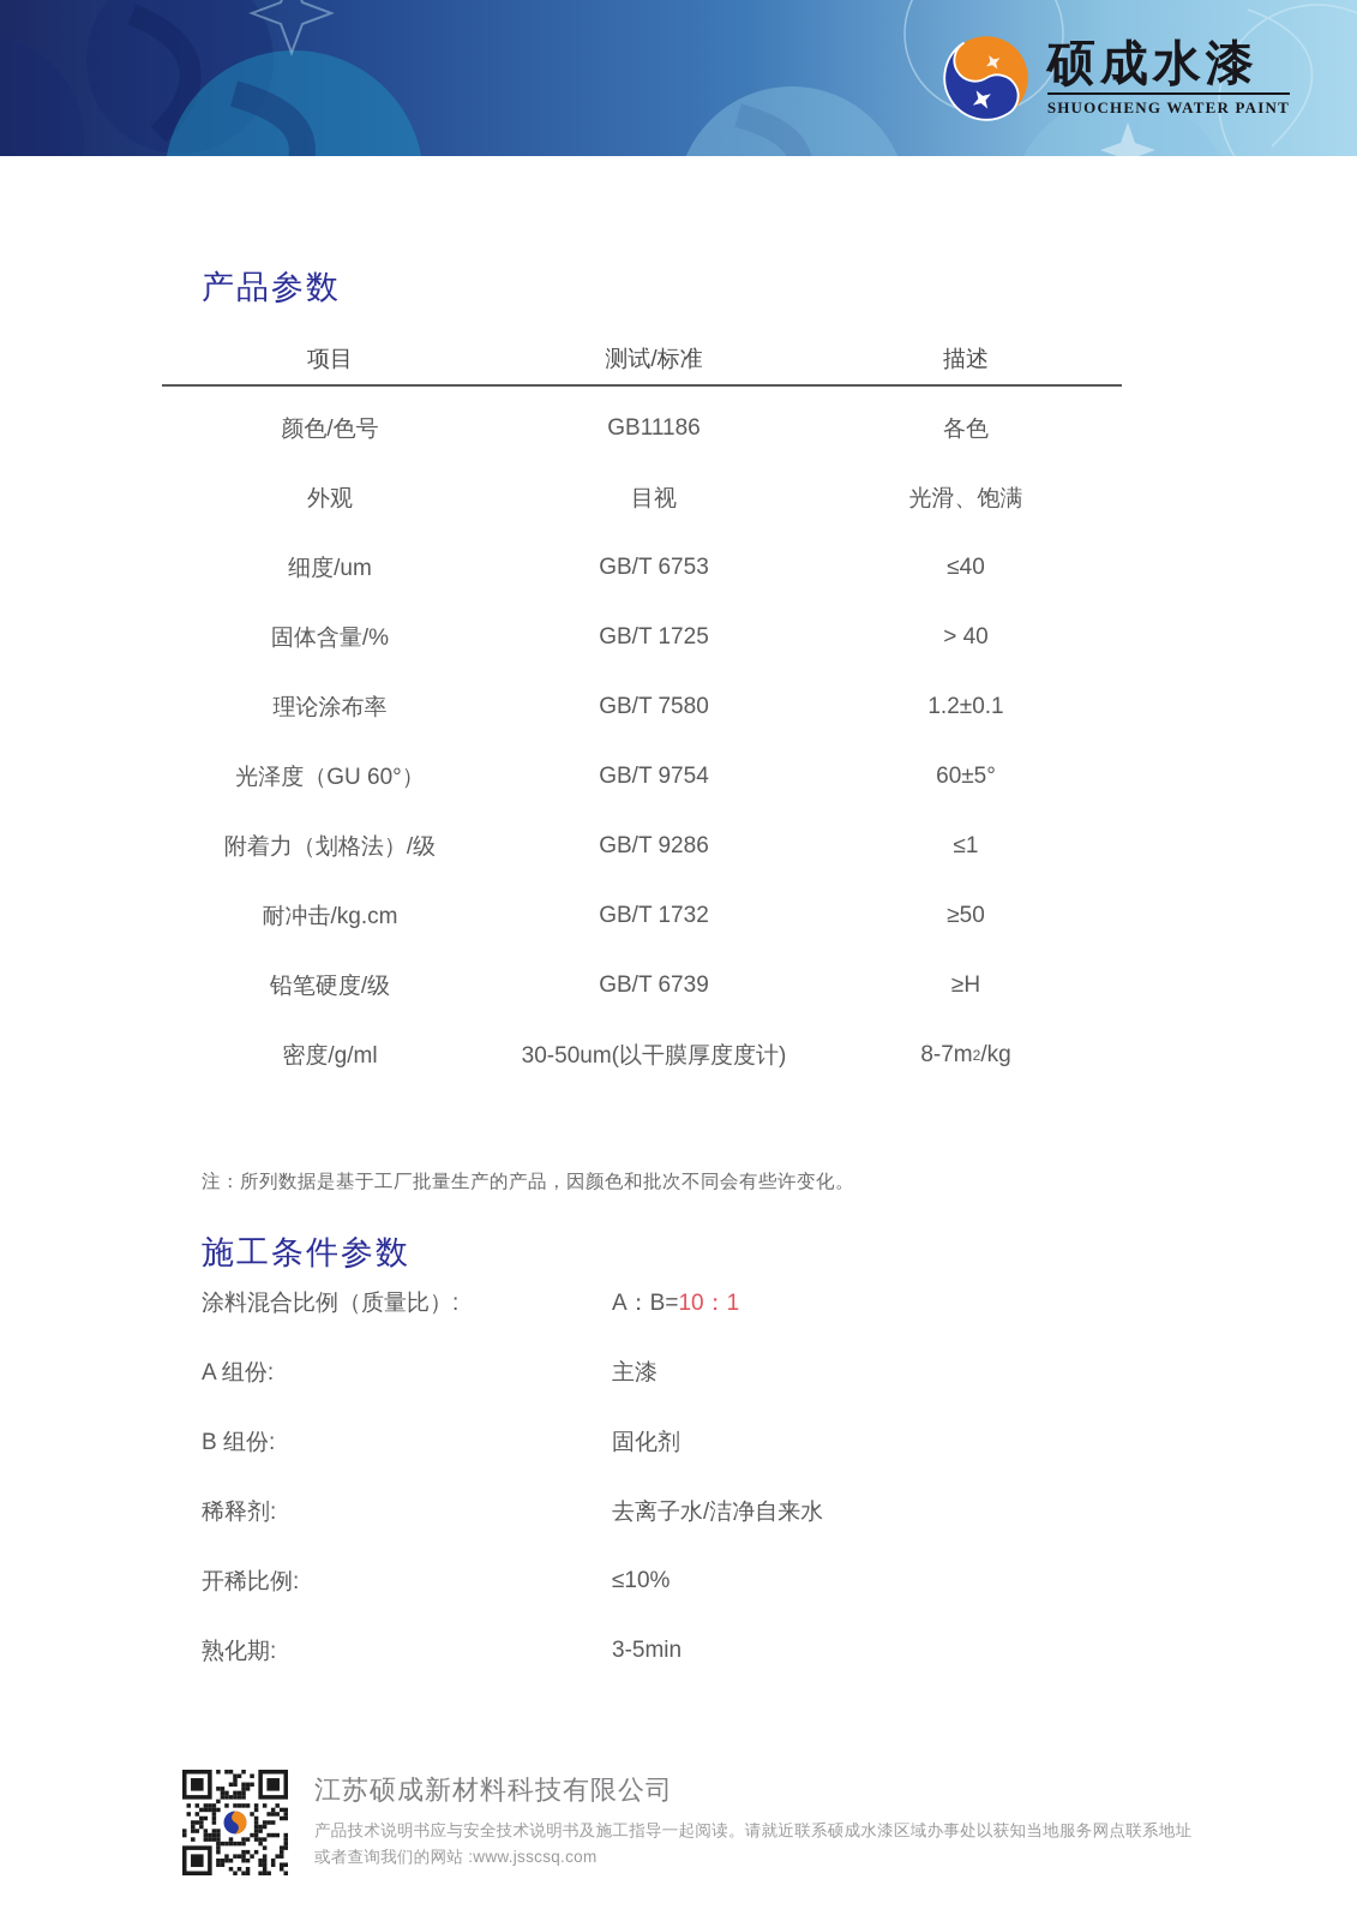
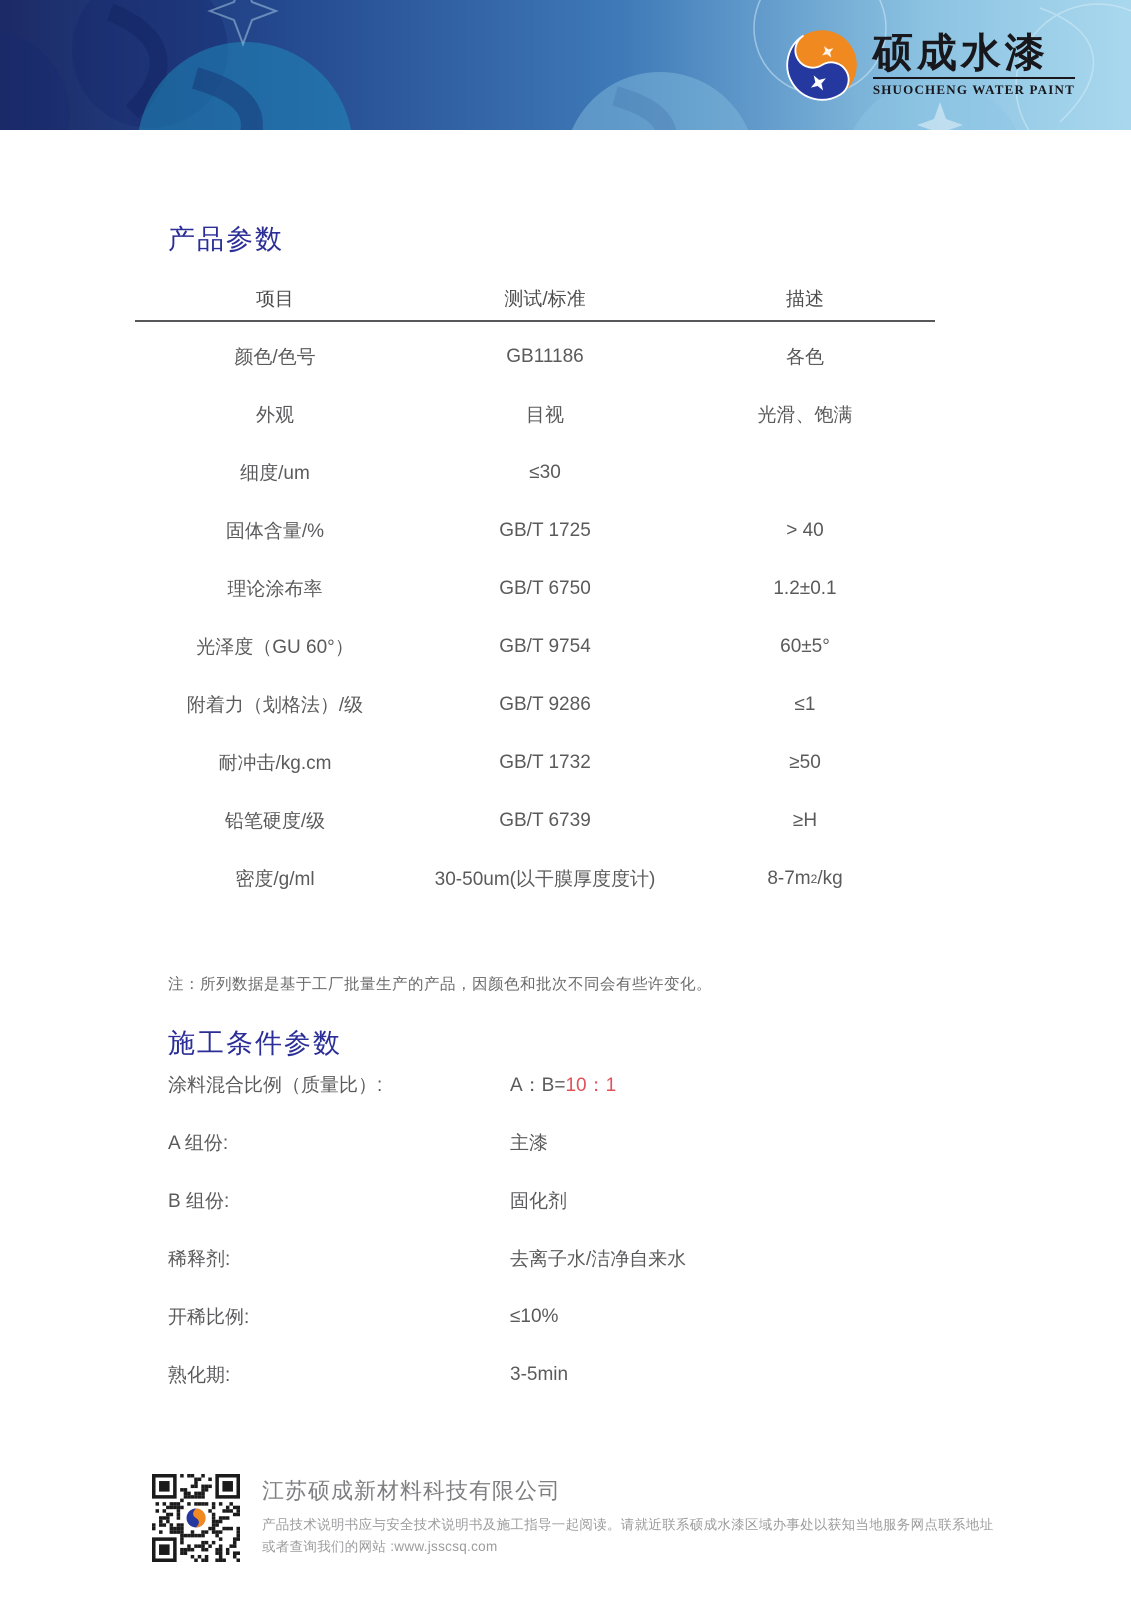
  硕成水漆
  SHUOCHENG WATER PAINT
  产品参数
  项目
  测试/标准
  描述
  颜色/色号
  GB11186
  各色
  外观
  目视
  光滑、饱满
  细度/um
- GB/T 6753
- ≤40
+ ≤30
  固体含量/%
  GB/T 1725
  > 40
  理论涂布率
- GB/T 7580
+ GB/T 6750
  1.2±0.1
  光泽度（GU 60°）
  GB/T 9754
  60±5°
  附着力（划格法）/级
  GB/T 9286
  ≤1
  耐冲击/kg.cm
  GB/T 1732
  ≥50
  铅笔硬度/级
  GB/T 6739
  ≥H
  密度/g/ml
  30-50um(以干膜厚度度计)
  8-7m
  2
  /kg
  注：所列数据是基于工厂批量生产的产品，因颜色和批次不同会有些许变化。
  施工条件参数
  涂料混合比例（质量比）:
  A：B=
  10：1
  A 组份:
  主漆
  B 组份:
  固化剂
  稀释剂:
  去离子水/洁净自来水
  开稀比例:
  ≤10%
  熟化期:
  3-5min
  江苏硕成新材料科技有限公司
  产品技术说明书应与安全技术说明书及施工指导一起阅读。请就近联系硕成水漆区域办事处以获知当地服务网点联系地址
  或者查询我们的网站 :www.jsscsq.com
